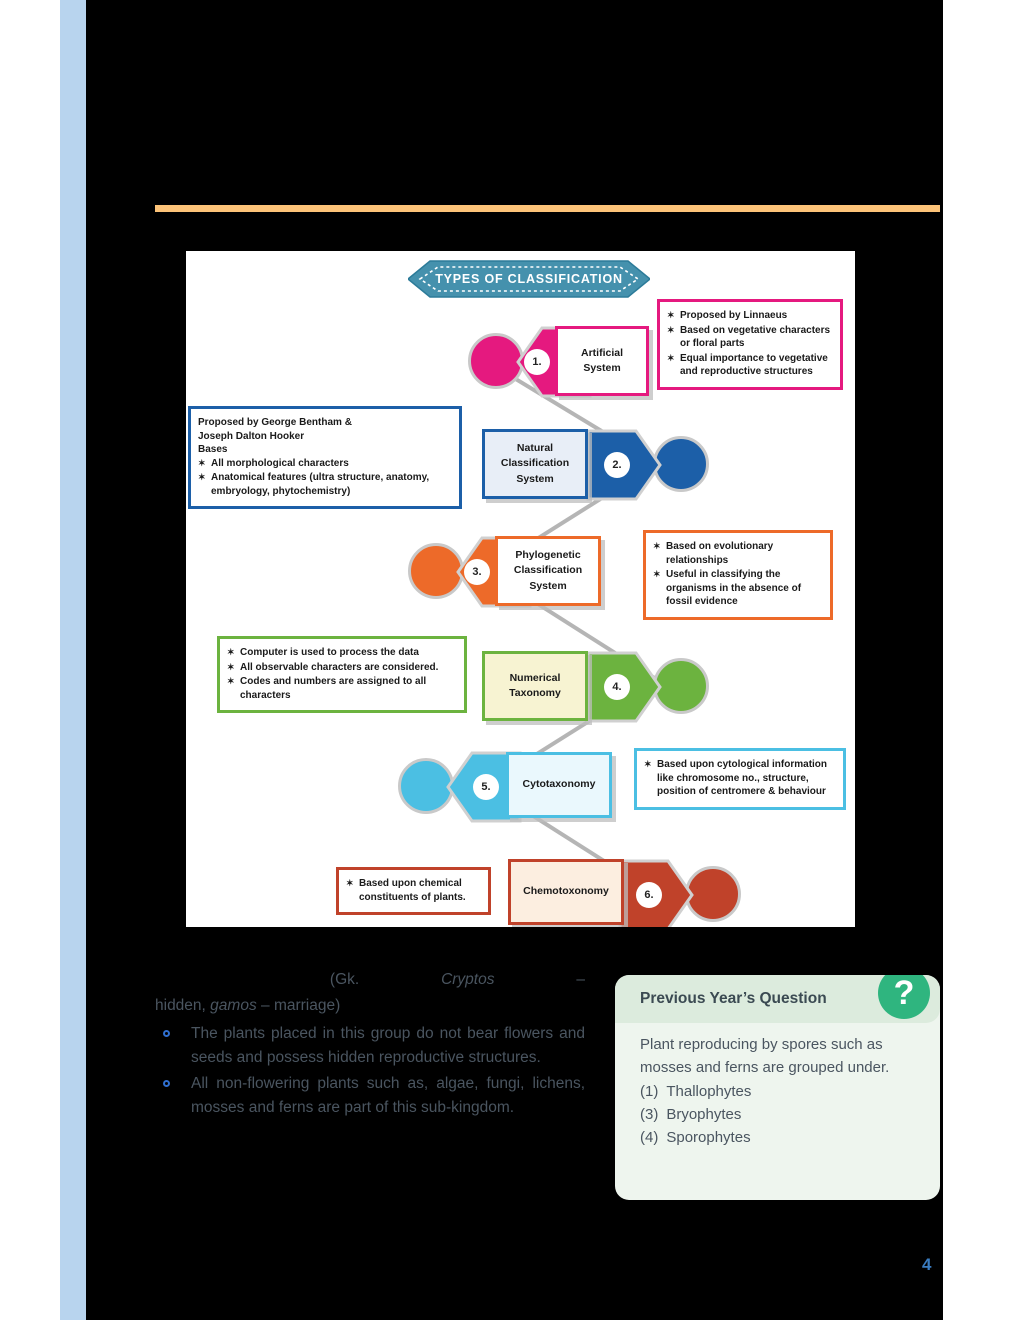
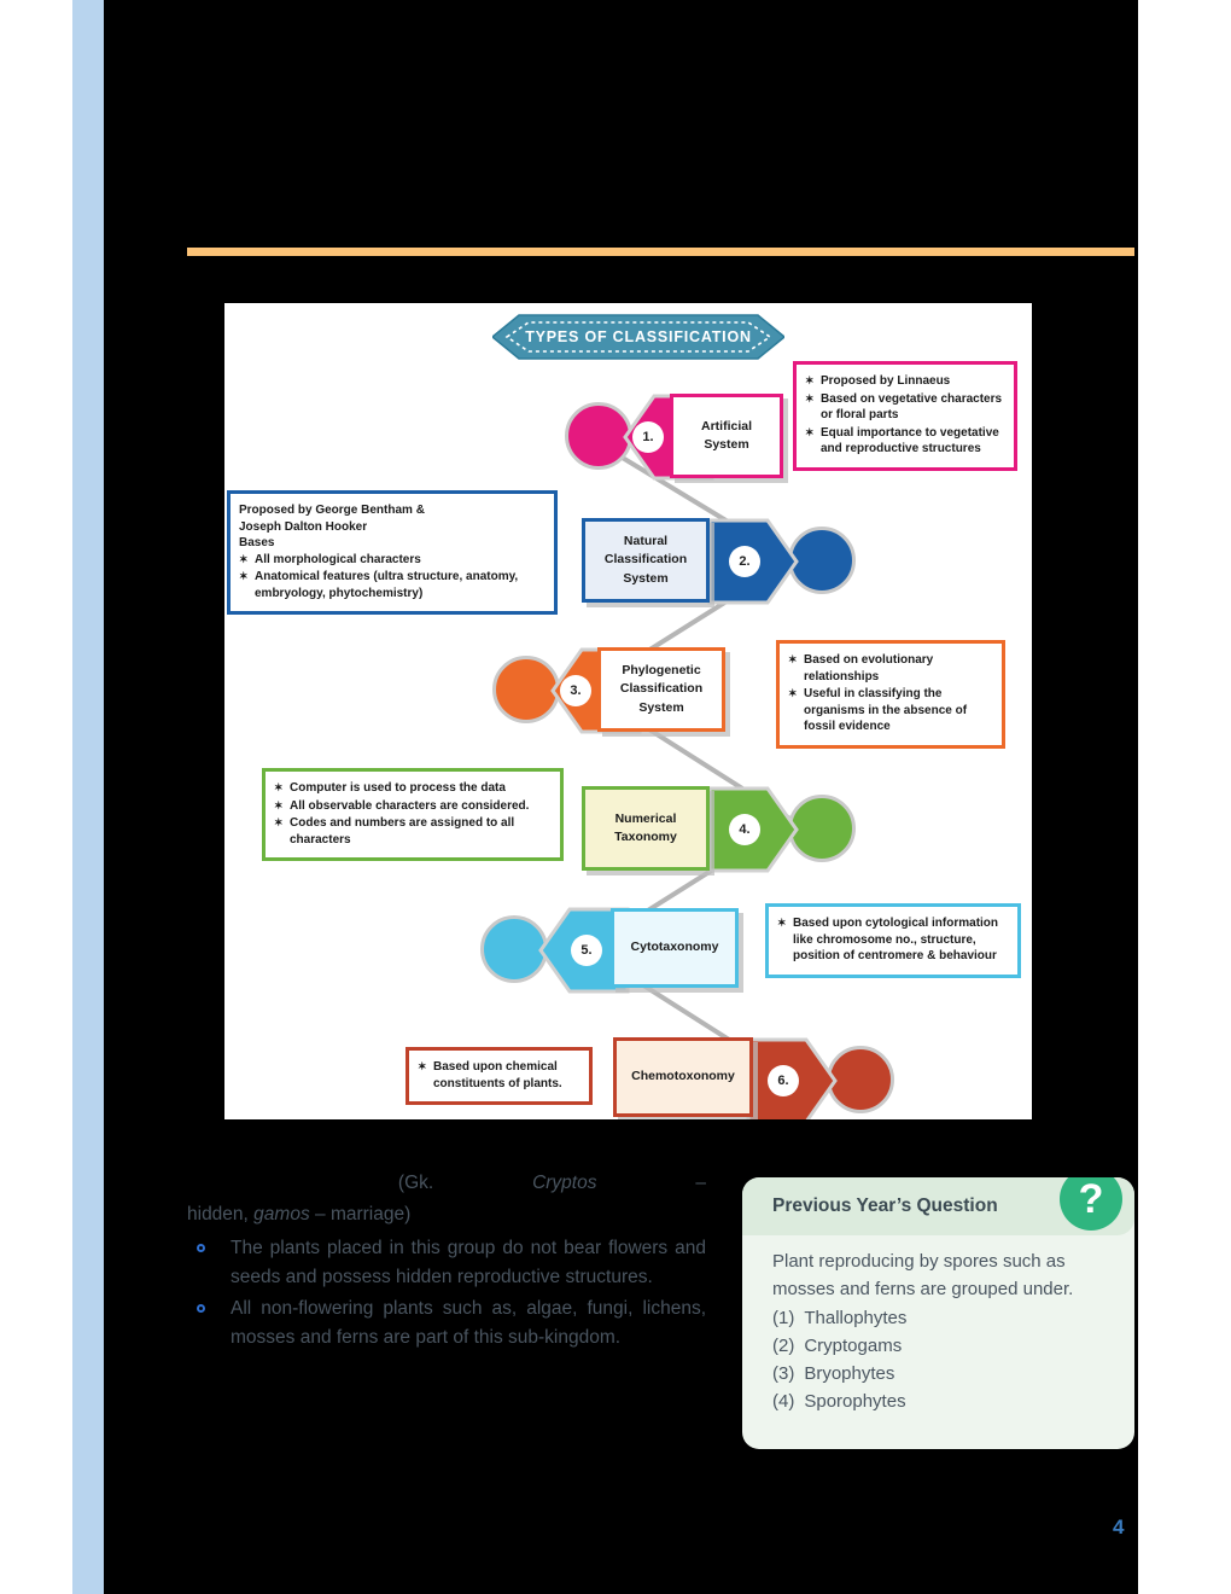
  TYPES OF CLASSIFICATION
  1.
  Artificial
  System
  Proposed by Linnaeus
  Based on vegetative characters or floral parts
  Equal importance to vegetative and reproductive structures
  2.
  Natural
  Classification
  System
  Proposed by George Bentham &
  Joseph Dalton Hooker
  Bases
  All morphological characters
  Anatomical features (ultra structure, anatomy, embryology, phytochemistry)
  3.
  Phylogenetic
  Classification
  System
  Based on evolutionary relationships
  Useful in classifying the organisms in the absence of fossil evidence
  4.
  Numerical
  Taxonomy
  Computer is used to process the data
  All observable characters are considered.
  Codes and numbers are assigned to all characters
  5.
  Cytotaxonomy
  Based upon cytological information like chromosome no., structure, position of centromere & behaviour
  6.
  Chemotoxonomy
  Based upon chemical constituents of plants.
  (Gk. Cryptos –
  hidden, gamos – marriage)
  The plants placed in this group do not bear flowers and seeds and possess hidden reproductive structures.
  All non-flowering plants such as, algae, fungi, lichens, mosses and ferns are part of this sub-kingdom.
  Previous Year’s Question
  Plant reproducing by spores such as mosses and ferns are grouped under.
  (1)
  Thallophytes
+ (2)
+ Cryptogams
  (3)
  Bryophytes
  (4)
  Sporophytes
  ?
  4
